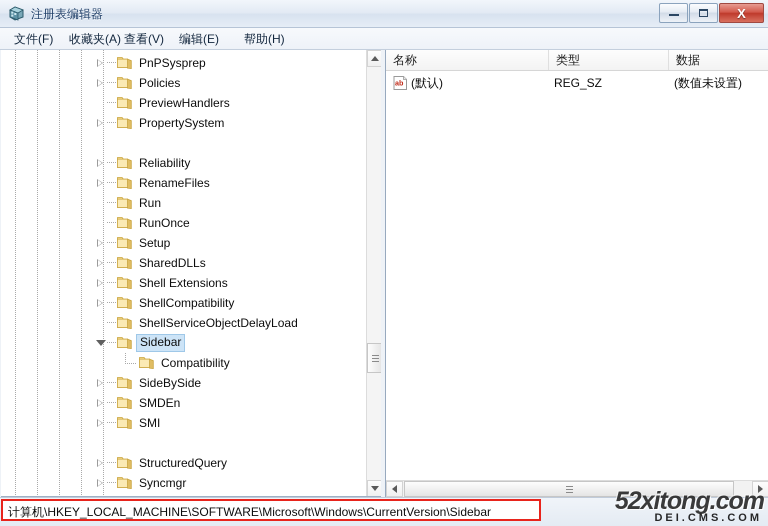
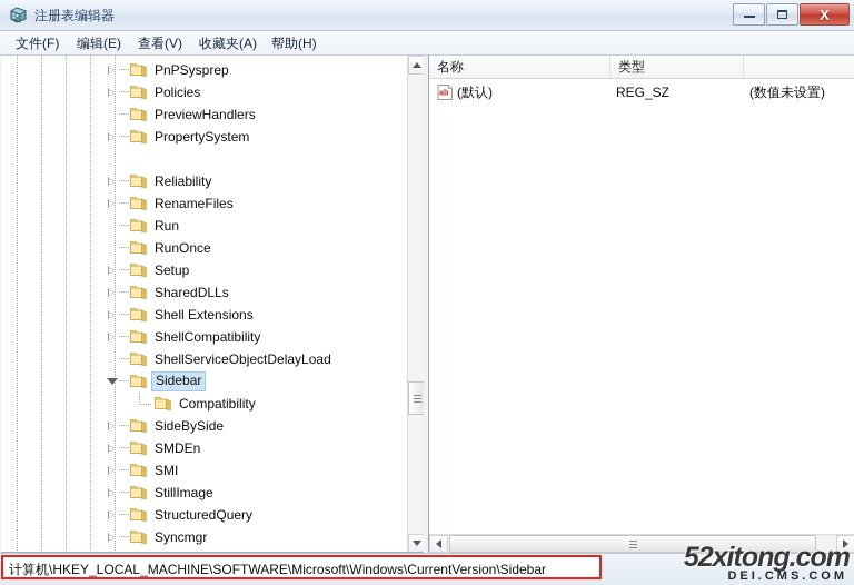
  注册表编辑器
  X
  文件(F)
- 收藏夹(A)
+ 编辑(E)
  查看(V)
- 编辑(E)
+ 收藏夹(A)
  帮助(H)
  PnPSysprep
  Policies
  PreviewHandlers
  PropertySystem
  Reliability
  RenameFiles
  Run
  RunOnce
  Setup
  SharedDLLs
  Shell Extensions
  ShellCompatibility
  ShellServiceObjectDelayLoad
  Sidebar
  Compatibility
  SideBySide
  SMDEn
  SMI
+ StillImage
  StructuredQuery
  Syncmgr
  名称
  类型
- 数据
  ab
  (默认)
  REG_SZ
  (数值未设置)
  计算机\HKEY_LOCAL_MACHINE\SOFTWARE\Microsoft\Windows\CurrentVersion\Sidebar
  52xitong.com
  DEI.CMS.COM
